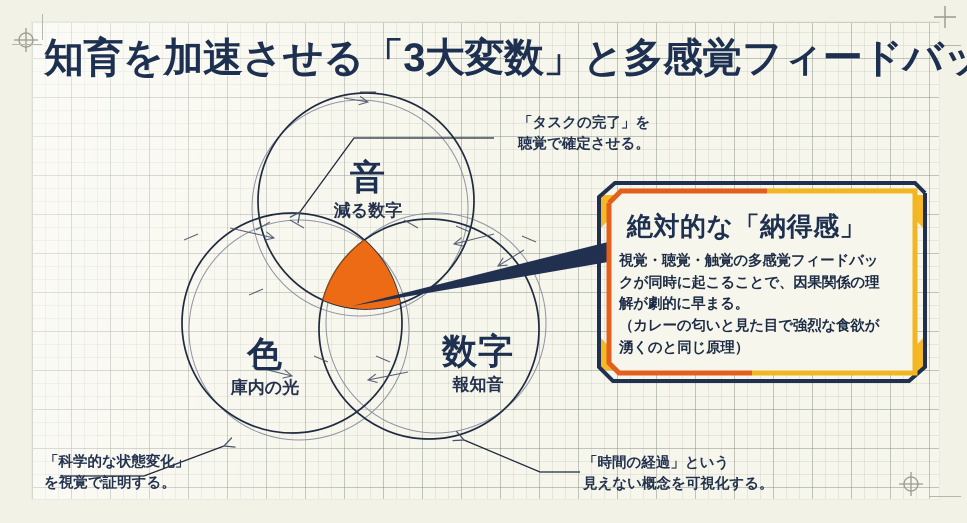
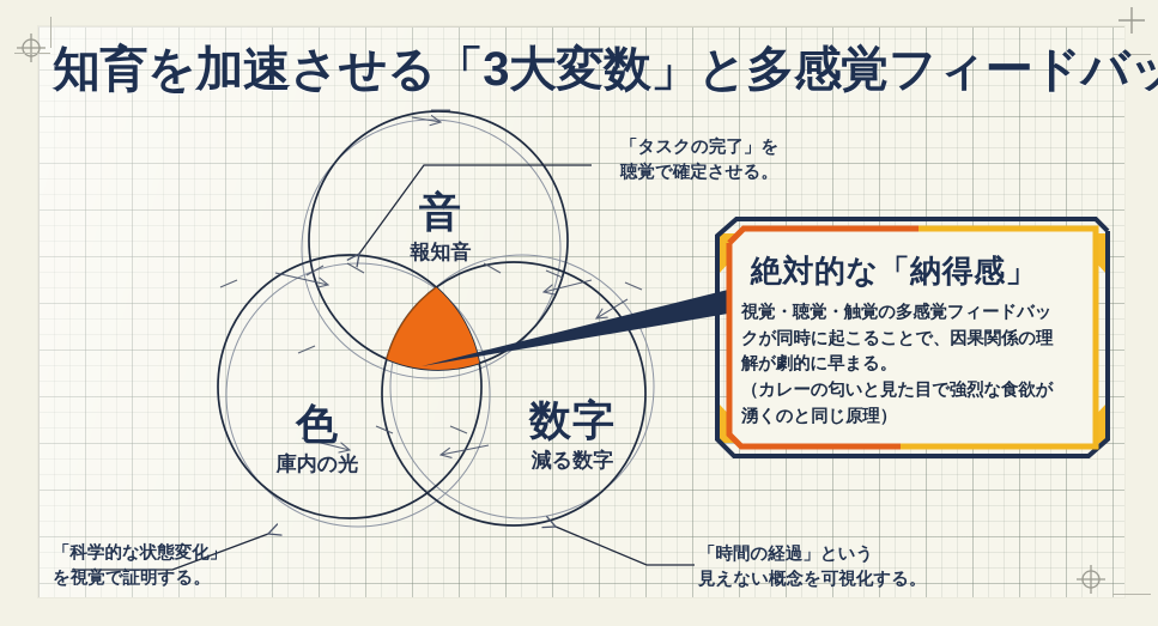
  知育を加速させる「3大変数」と多感覚フィードバッ
  音
- 減る数字
+ 報知音
  色
  庫内の光
  数字
- 報知音
+ 減る数字
  「タスクの完了」を
  聴覚で確定させる。
  「科学的な状態変化」
  を視覚で証明する。
  「時間の経過」という
  見えない概念を可視化する。
  絶対的な「納得感」
  視覚・聴覚・触覚の多感覚フィードバッ
  クが同時に起こることで、因果関係の理
  解が劇的に早まる。
  （カレーの匂いと見た目で強烈な食欲が
  湧くのと同じ原理）
